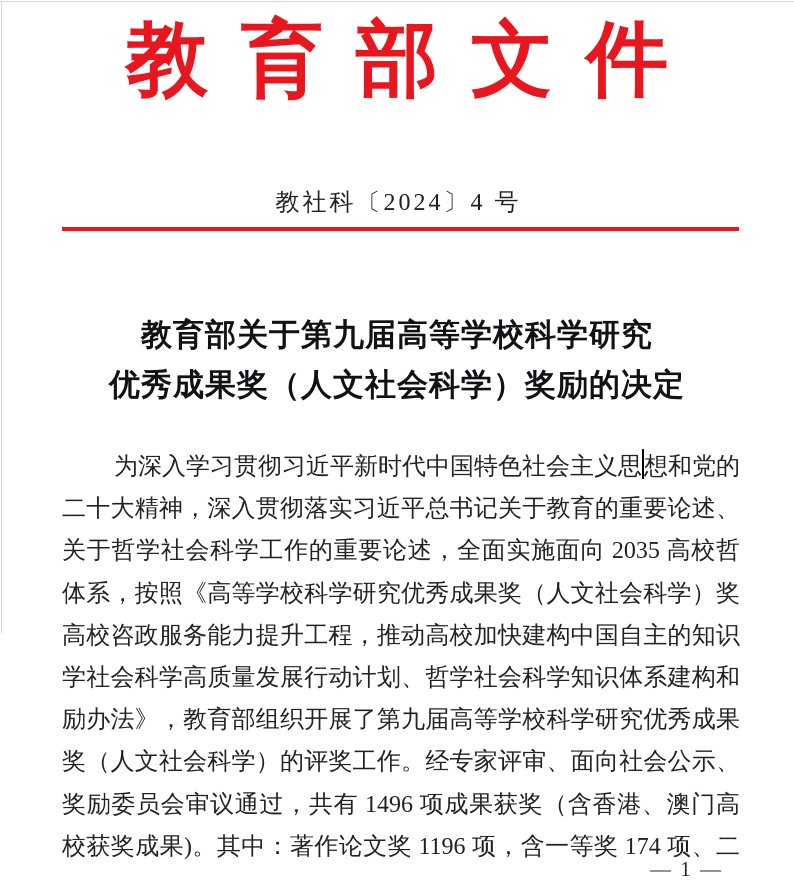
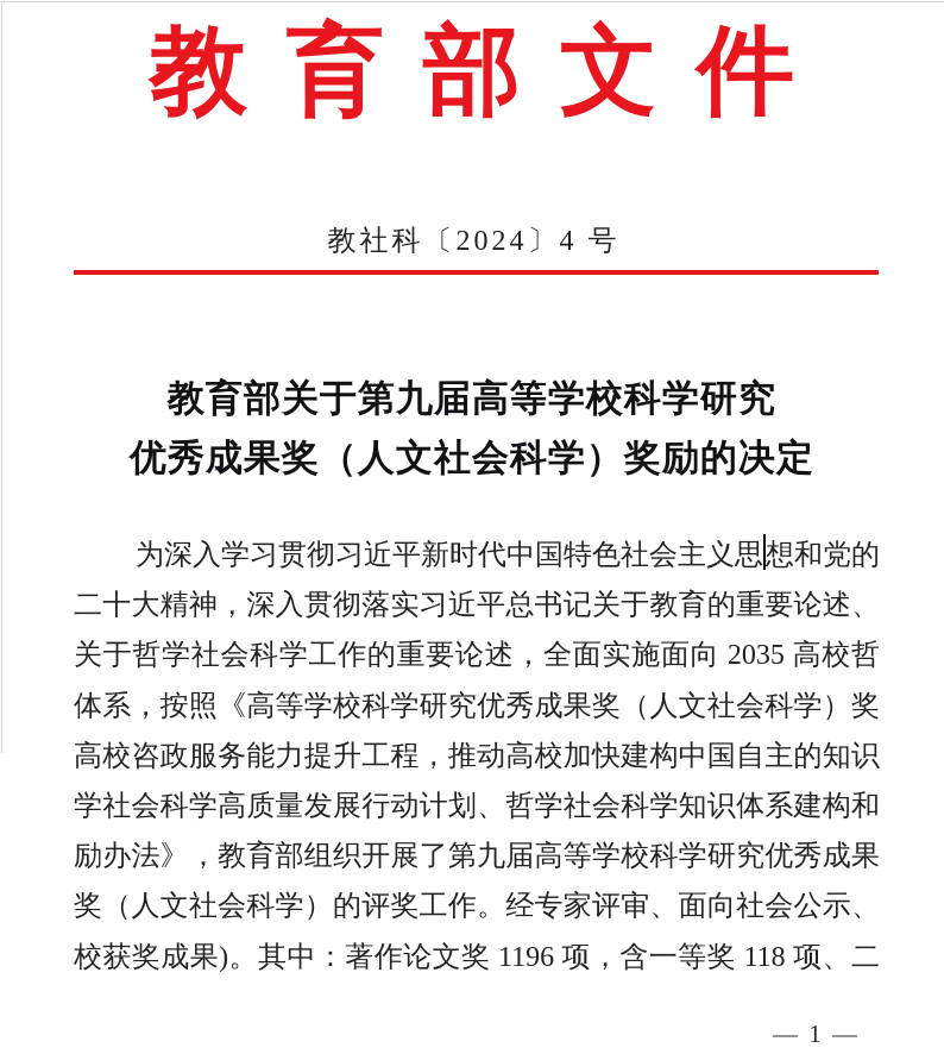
  教育部文件
  教社科〔2024〕4 号
  教育部关于第九届高等学校科学研究
  优秀成果奖（人文社会科学）奖励的决定
  为深入学习贯彻习近平新时代中国特色社会主义思想和党的
  二十大精神，深入贯彻落实习近平总书记关于教育的重要论述、
  关于哲学社会科学工作的重要论述，全面实施面向 2035 高校哲
  体系，按照《高等学校科学研究优秀成果奖（人文社会科学）奖
  高校咨政服务能力提升工程，推动高校加快建构中国自主的知识
  学社会科学高质量发展行动计划、哲学社会科学知识体系建构和
  励办法》，教育部组织开展了第九届高等学校科学研究优秀成果
  奖（人文社会科学）的评奖工作。经专家评审、面向社会公示、
- 奖励委员会审议通过，共有 1496 项成果获奖（含香港、澳门高
- 校获奖成果)。其中：著作论文奖 1196 项，含一等奖 174 项、二
+ 校获奖成果)。其中：著作论文奖 1196 项，含一等奖 118 项、二
  — 1 —
